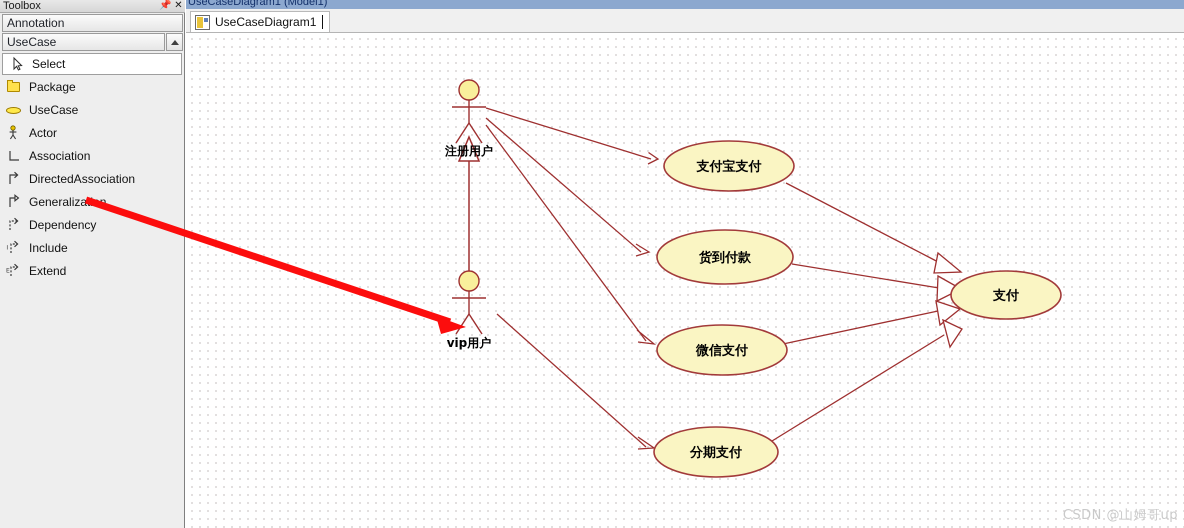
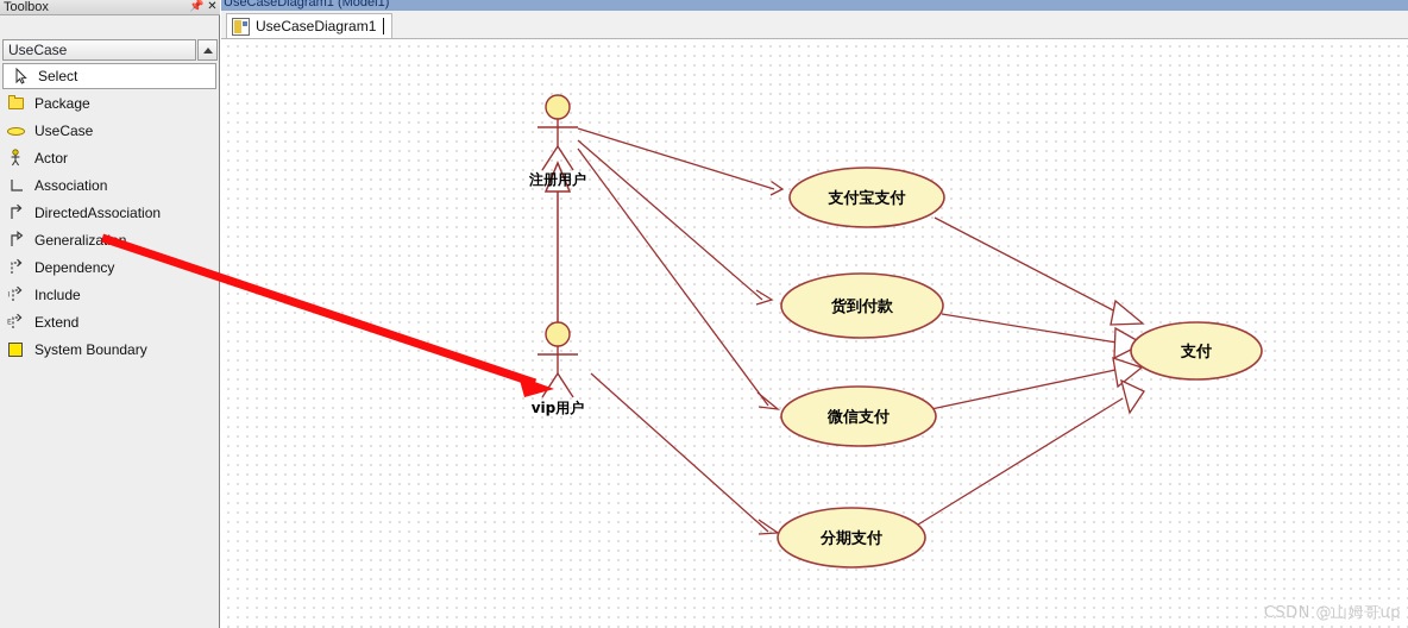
  Toolbox
  📌
  ✕
- Annotation
  UseCase
  Select
  Package
  UseCase
  Actor
  Association
  DirectedAssociation
  Generalizan
  Dependency
  Include
  Extend
+ System Boundary
  UseCaseDiagram1 (Model1)
  UseCaseDiagram1
  注册用户
  vip用户
  支付宝支付
  货到付款
  微信支付
  分期支付
  支付
  CSDN @山姆哥up
